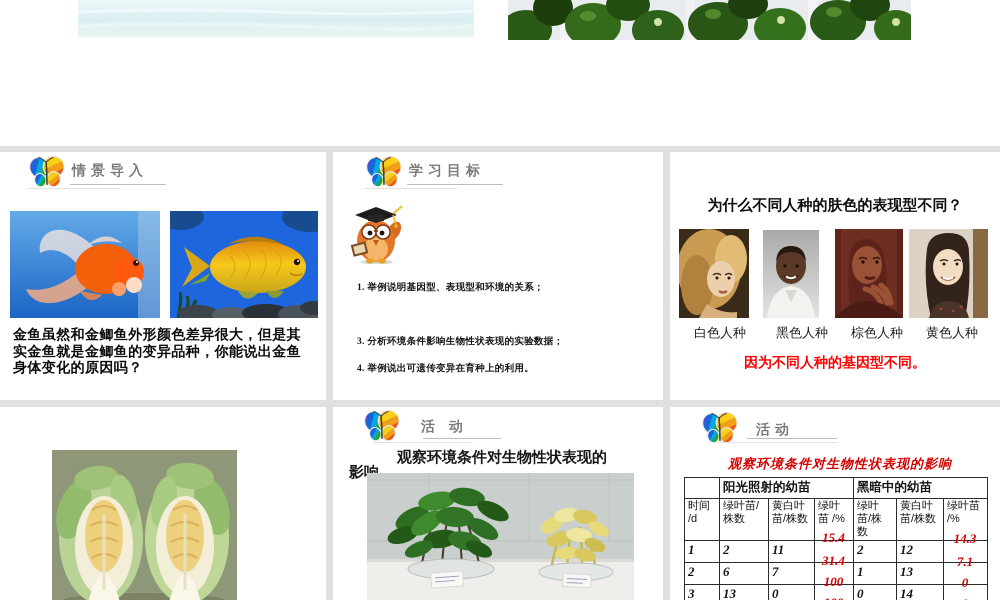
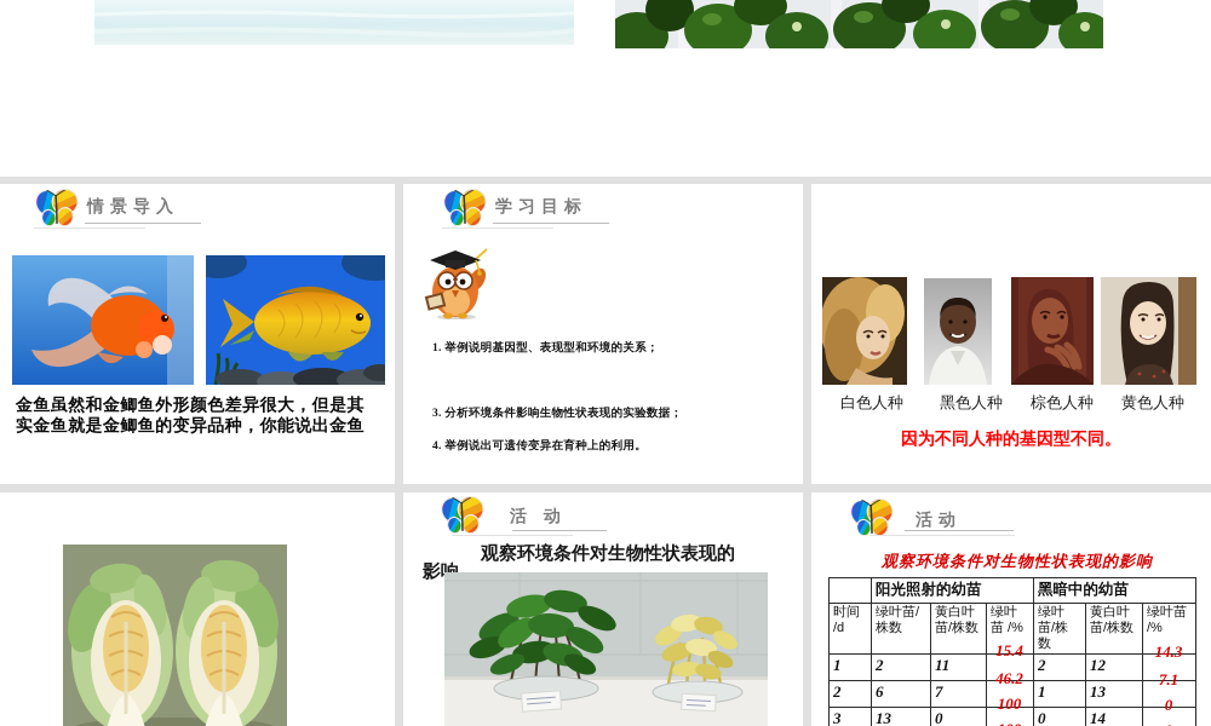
  情景导入
  金鱼虽然和金鲫鱼外形颜色差异很大，但是其
  实金鱼就是金鲫鱼的变异品种，你能说出金鱼
- 身体变化的原因吗？
  学习目标
  1. 举例说明基因型、表现型和环境的关系；
  3. 分析环境条件影响生物性状表现的实验数据；
  4. 举例说出可遗传变异在育种上的利用。
- 为什么不同人种的肤色的表现型不同？
  白色人种
  黑色人种
  棕色人种
  黄色人种
  因为不同人种的基因型不同。
  活 动
  观察环境条件对生物性状表现的
  影响
  活动
  观察环境条件对生物性状表现的影响
  	阳光照射的幼苗	黑暗中的幼苗
  时间 /d	绿叶苗/株数	黄白叶苗/株数	绿叶苗 /%	绿叶苗/株数	黄白叶苗/株数	绿叶苗 /%
  1	2	11		2	12
  2	6	7		1	13
  3	13	0		0	14
  15.4
- 31.4
+ 46.2
  100
  14.3
  7.1
  0
